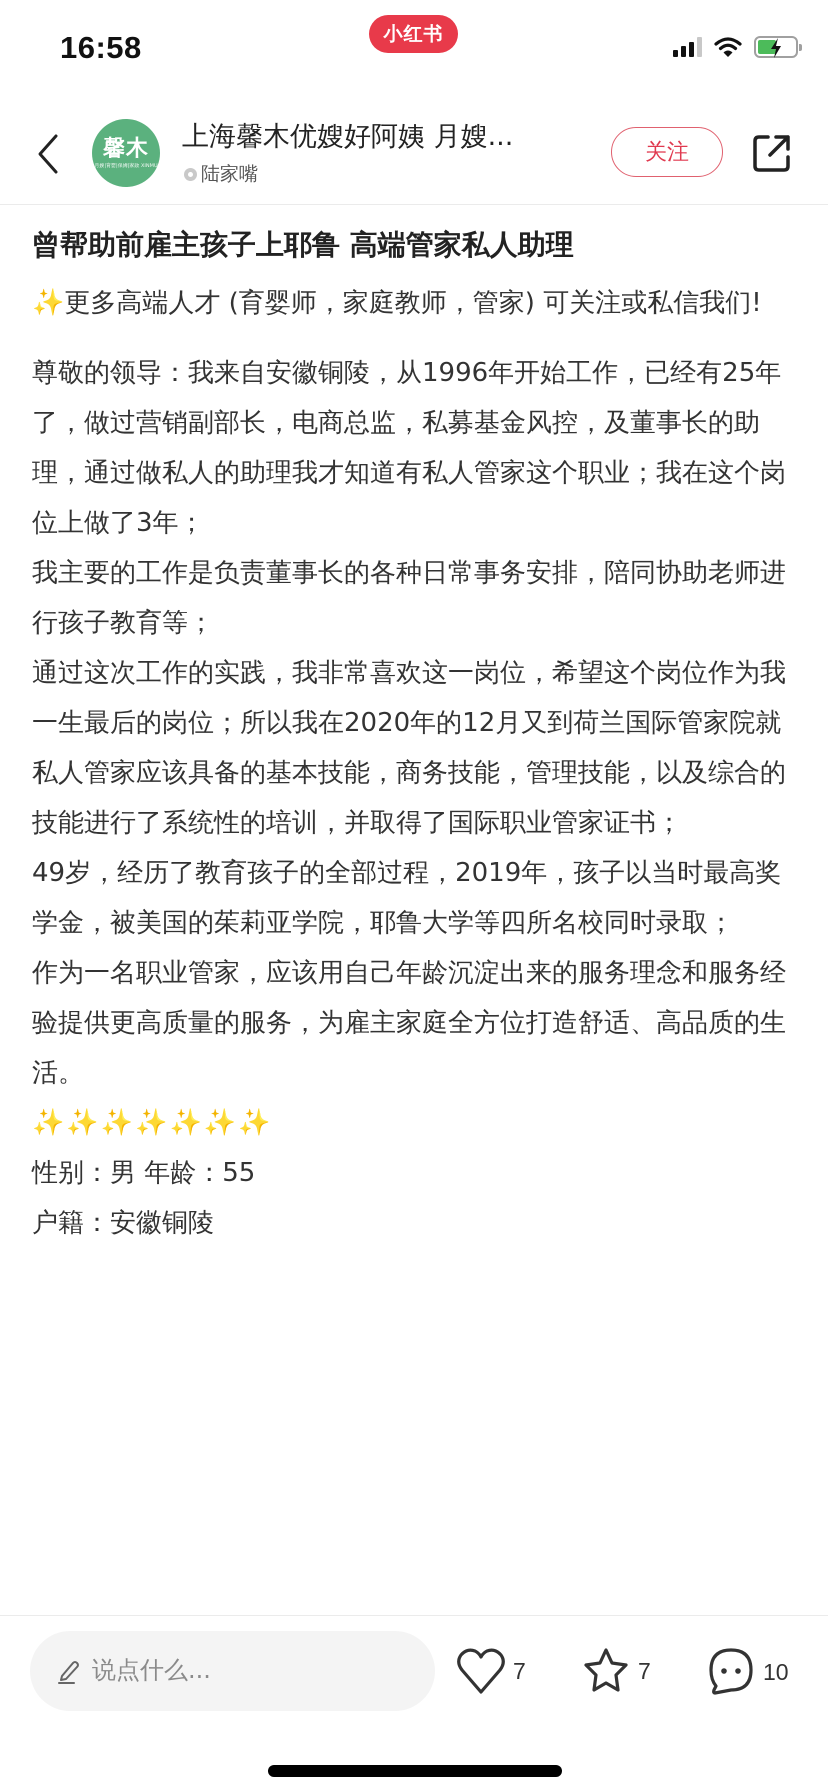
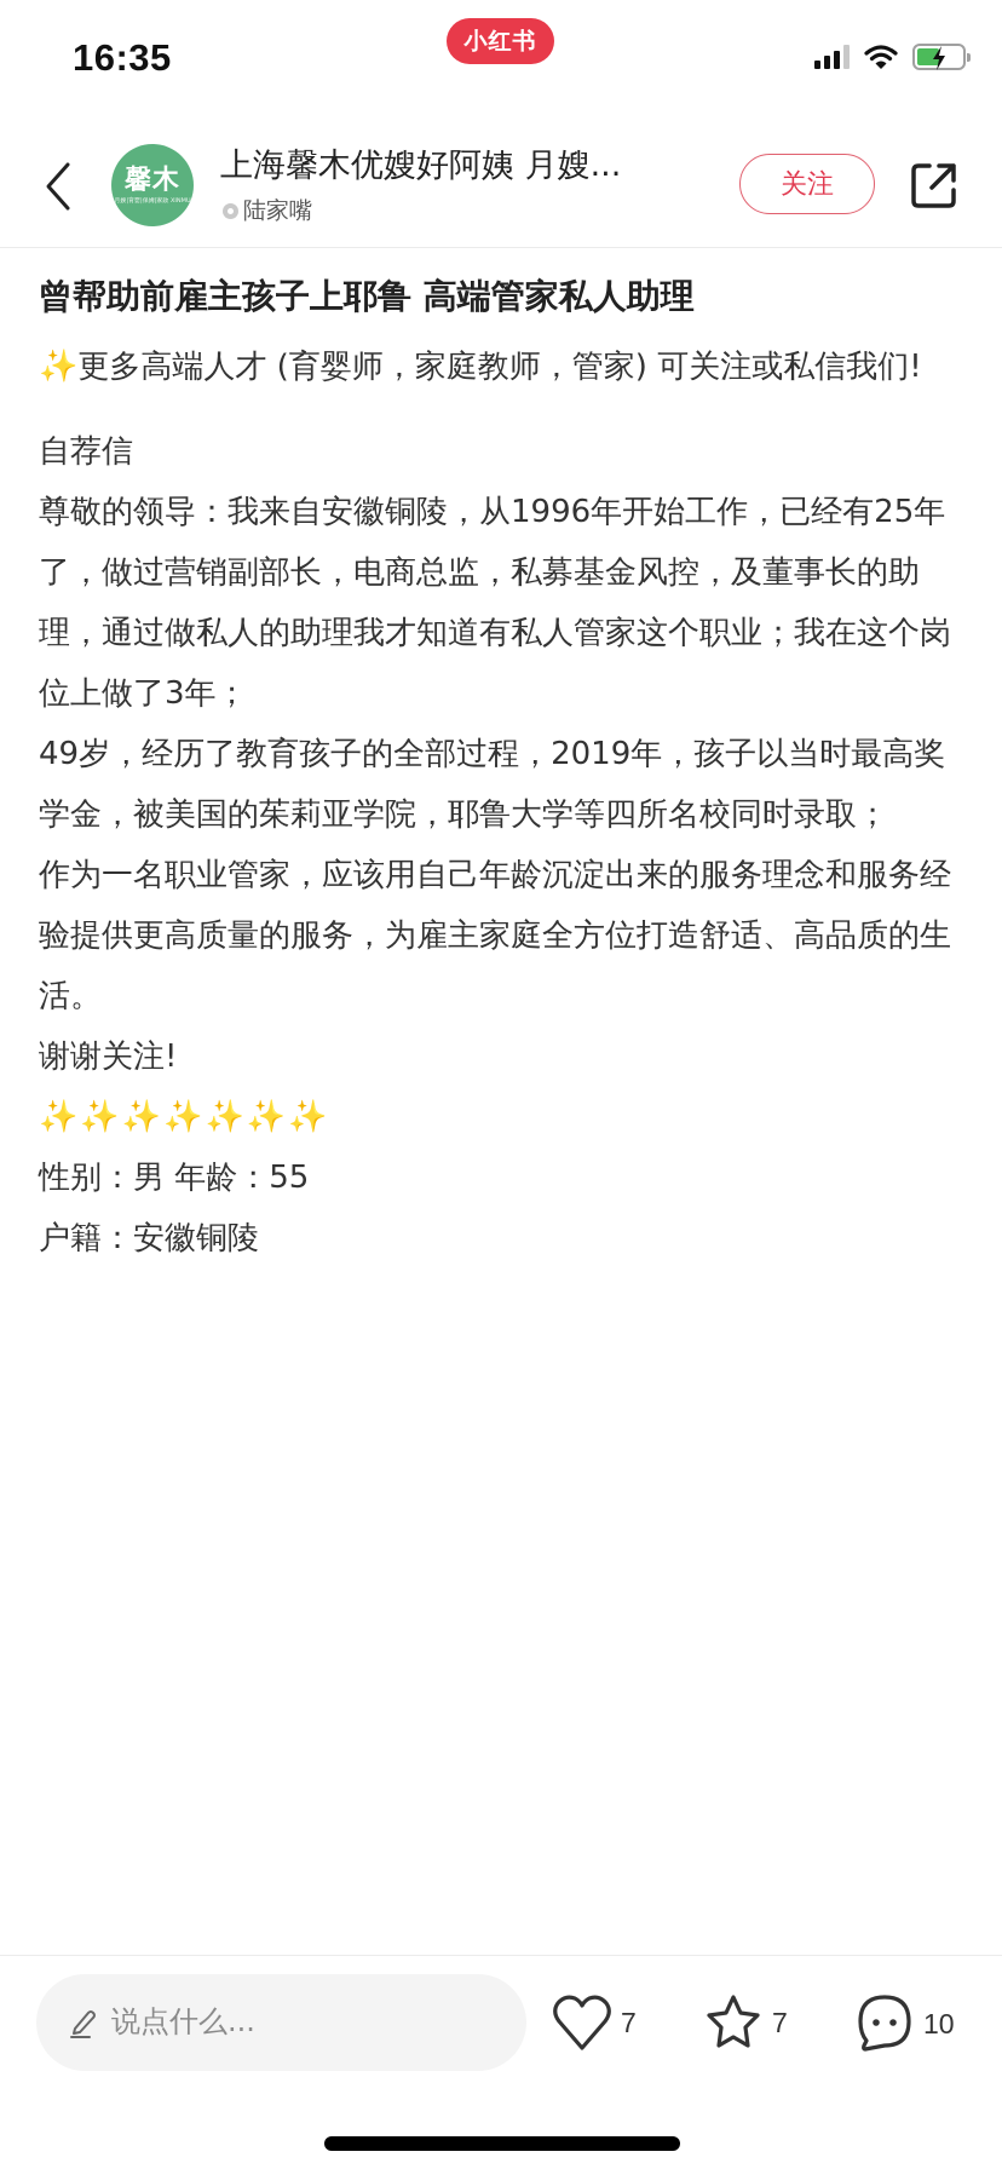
- 16:58
+ 16:35
  小红书
  馨木
  上海馨木优嫂好阿姨 月嫂...
  陆家嘴
  关注
  曾帮助前雇主孩子上耶鲁 高端管家私人助理
  ✨更多高端人才 (育婴师，家庭教师，管家) 可关注或私信我们!
+ 自荐信
  尊敬的领导：我来自安徽铜陵，从1996年开始工作，已经有25年了，做过营销副部长，电商总监，私募基金风控，及董事长的助理，通过做私人的助理我才知道有私人管家这个职业；我在这个岗位上做了3年；
- 我主要的工作是负责董事长的各种日常事务安排，陪同协助老师进行孩子教育等；
- 通过这次工作的实践，我非常喜欢这一岗位，希望这个岗位作为我一生最后的岗位；所以我在2020年的12月又到荷兰国际管家院就私人管家应该具备的基本技能，商务技能，管理技能，以及综合的技能进行了系统性的培训，并取得了国际职业管家证书；
  49岁，经历了教育孩子的全部过程，2019年，孩子以当时最高奖学金，被美国的茱莉亚学院，耶鲁大学等四所名校同时录取；
  作为一名职业管家，应该用自己年龄沉淀出来的服务理念和服务经验提供更高质量的服务，为雇主家庭全方位打造舒适、高品质的生活。
+ 谢谢关注!
  ✨✨✨✨✨✨✨
  性别：男 年龄：55
  户籍：安徽铜陵
  说点什么...
  7
  7
  10
